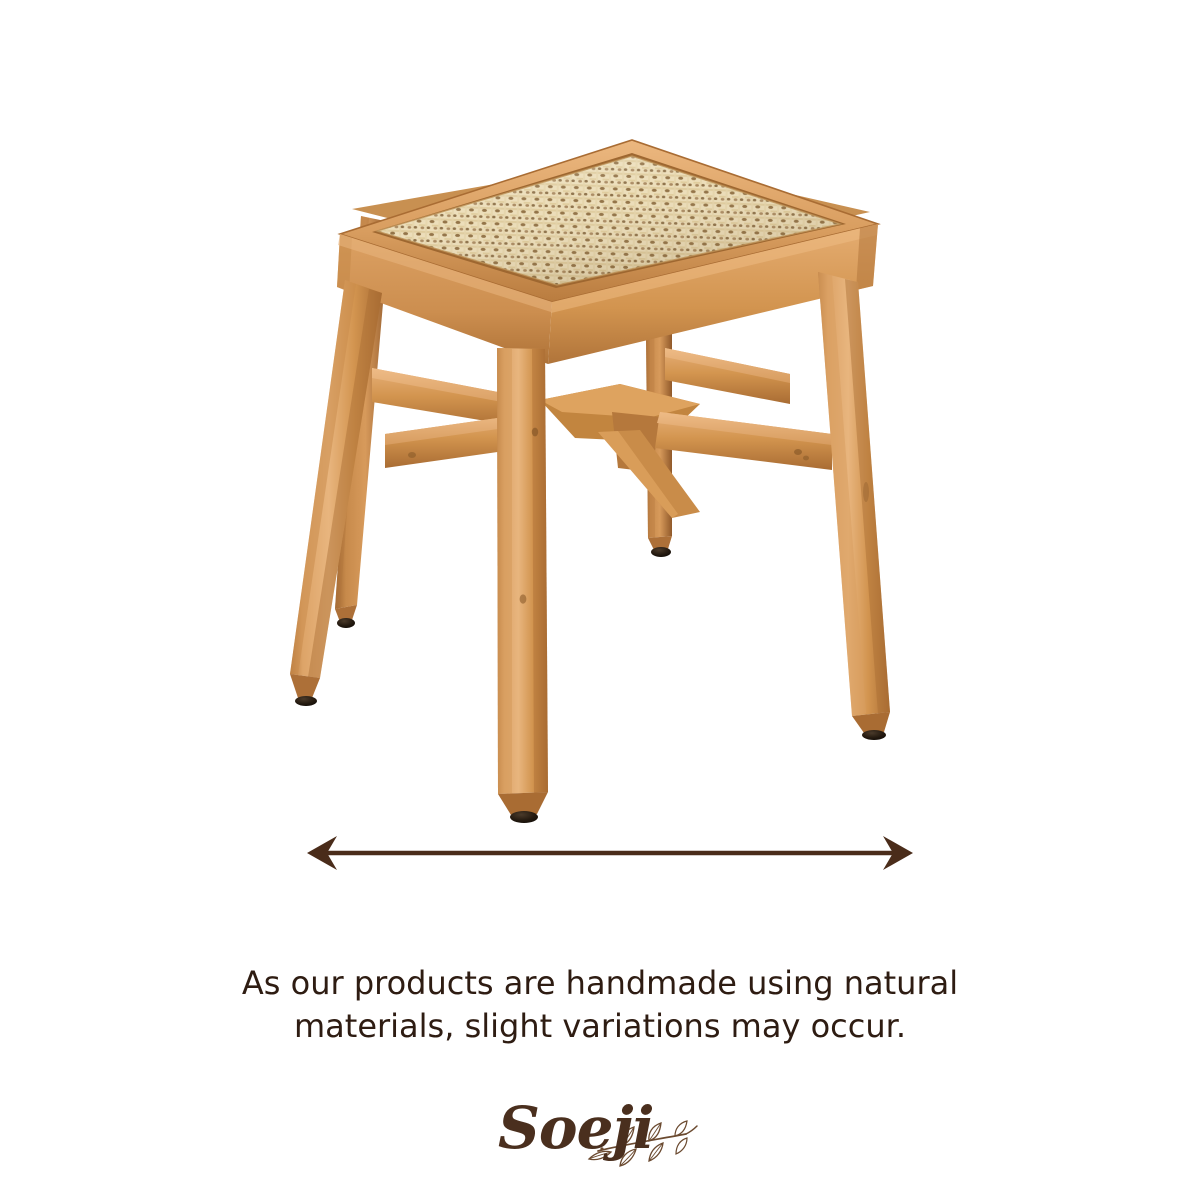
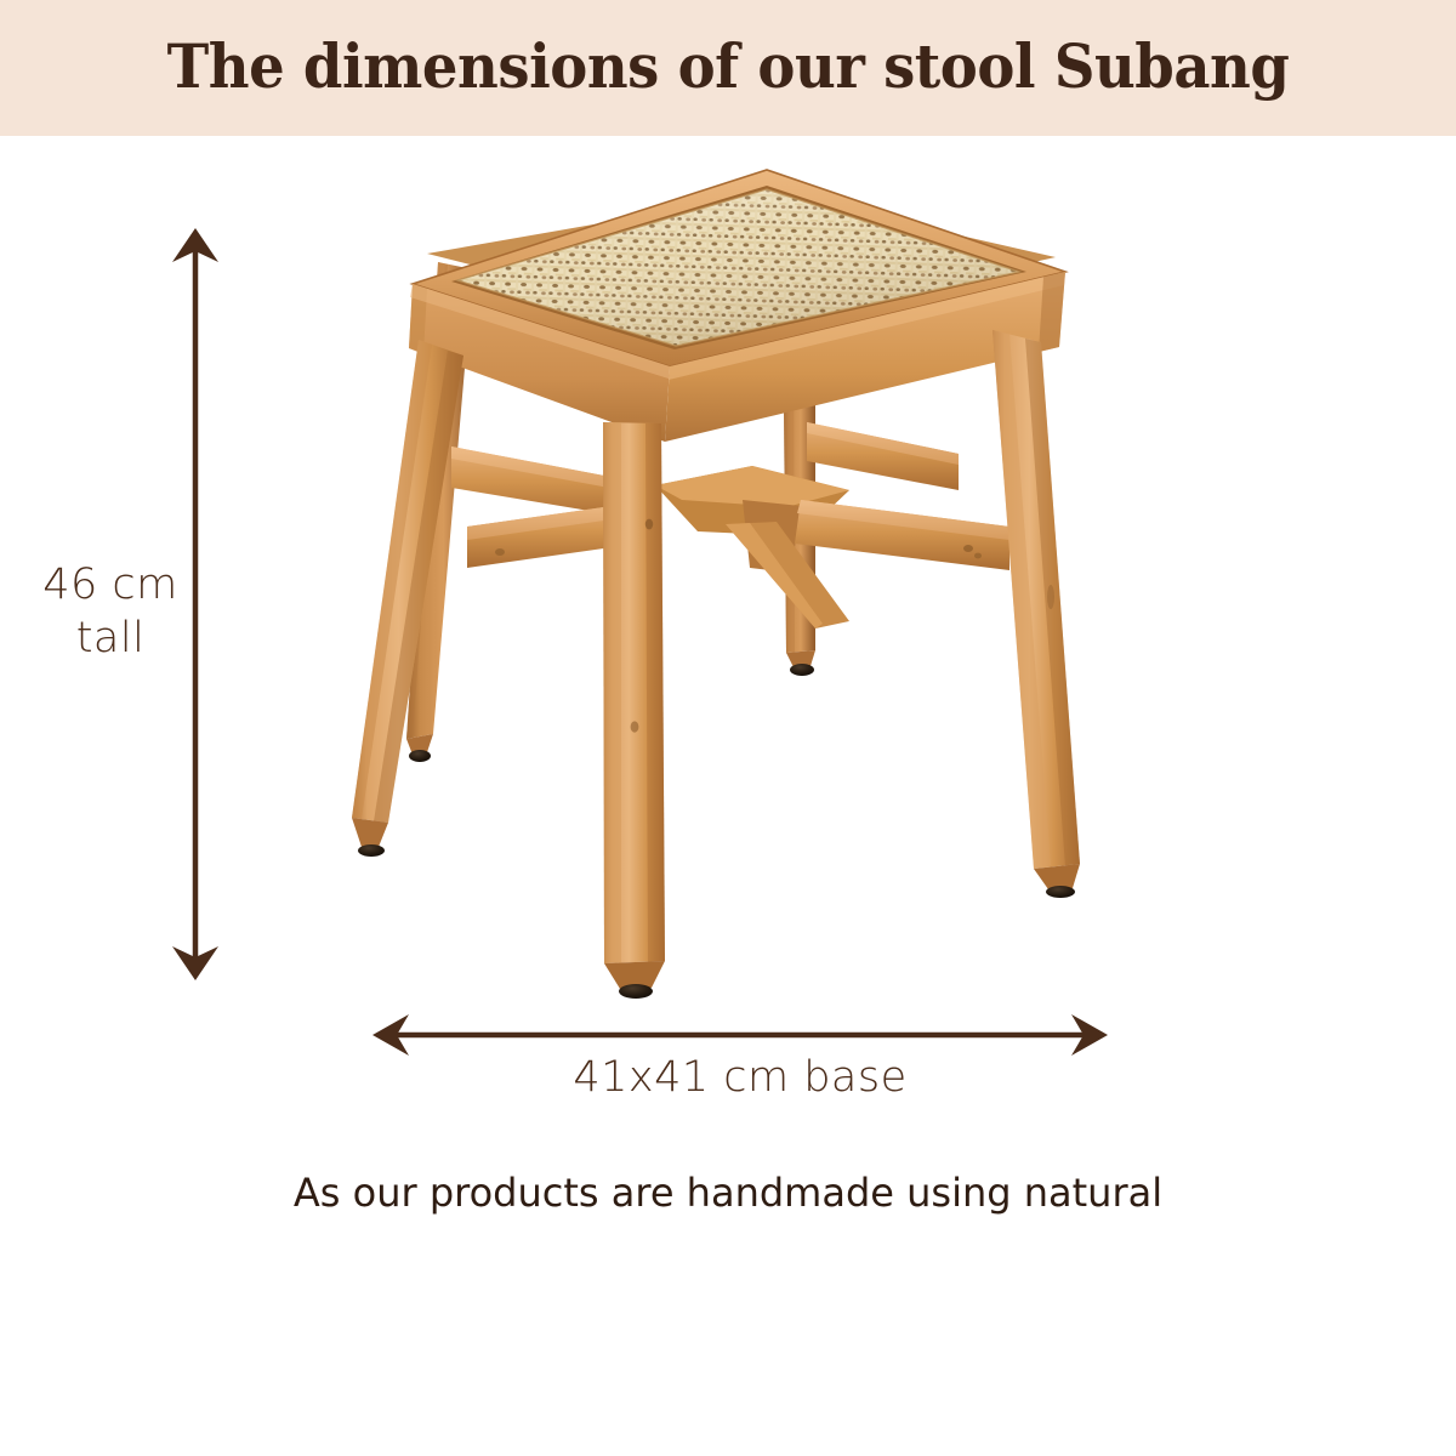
+ The dimensions of our stool Subang
+ 46 cm
+ tall
+ 41x41 cm base
  As our products are handmade using natural
- materials, slight variations may occur.
- Soeji
